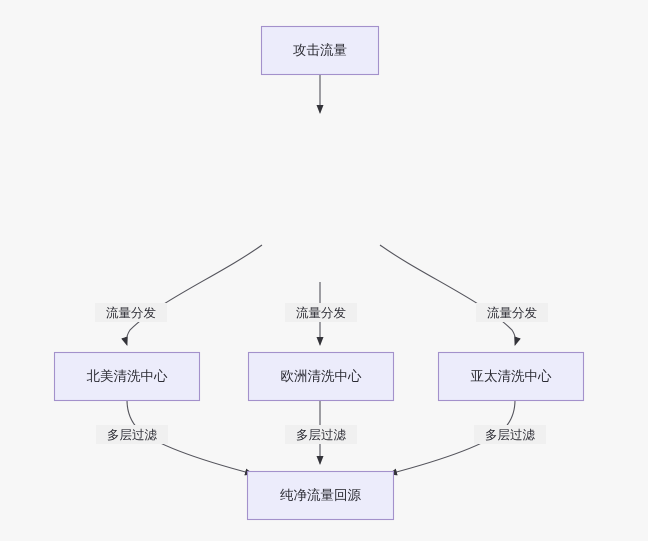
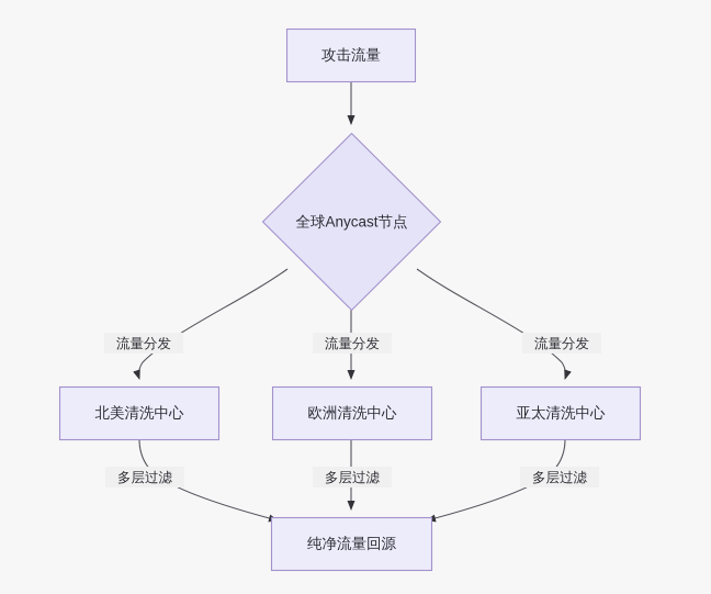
  流量分发
  流量分发
  流量分发
  多层过滤
  多层过滤
  多层过滤
  攻击流量
+ 全球Anycast节点
  北美清洗中心
  欧洲清洗中心
  亚太清洗中心
  纯净流量回源
